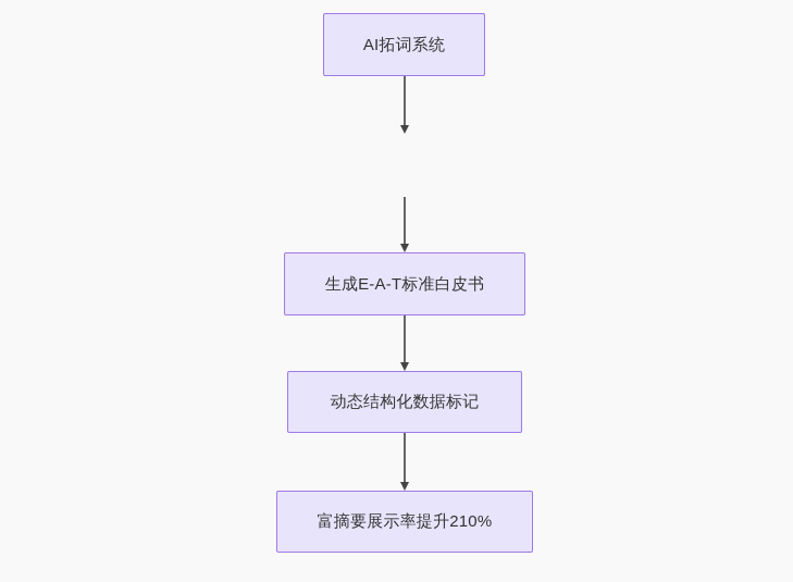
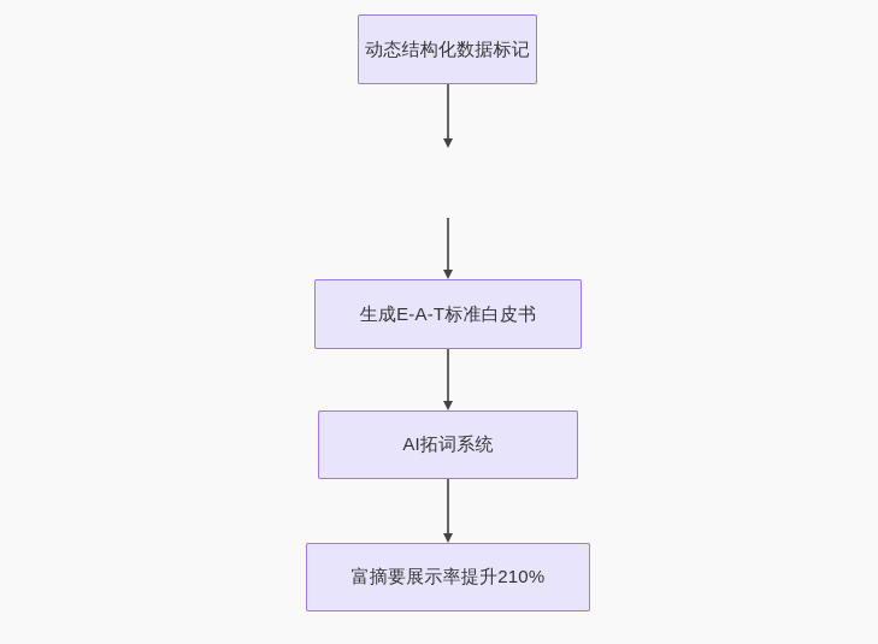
- AI拓词系统
+ 动态结构化数据标记
  生成E-A-T标准白皮书
- 动态结构化数据标记
+ AI拓词系统
  富摘要展示率提升210%
